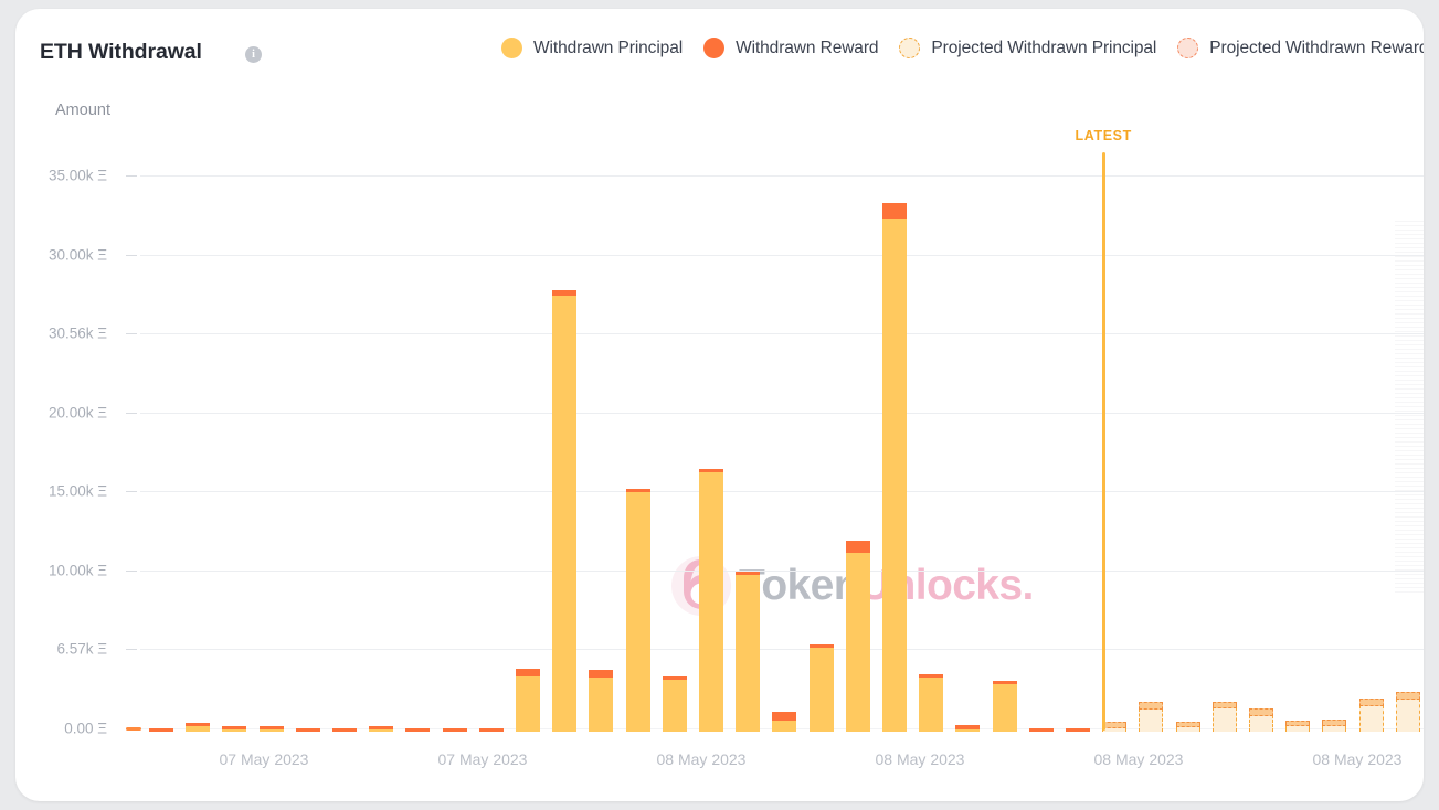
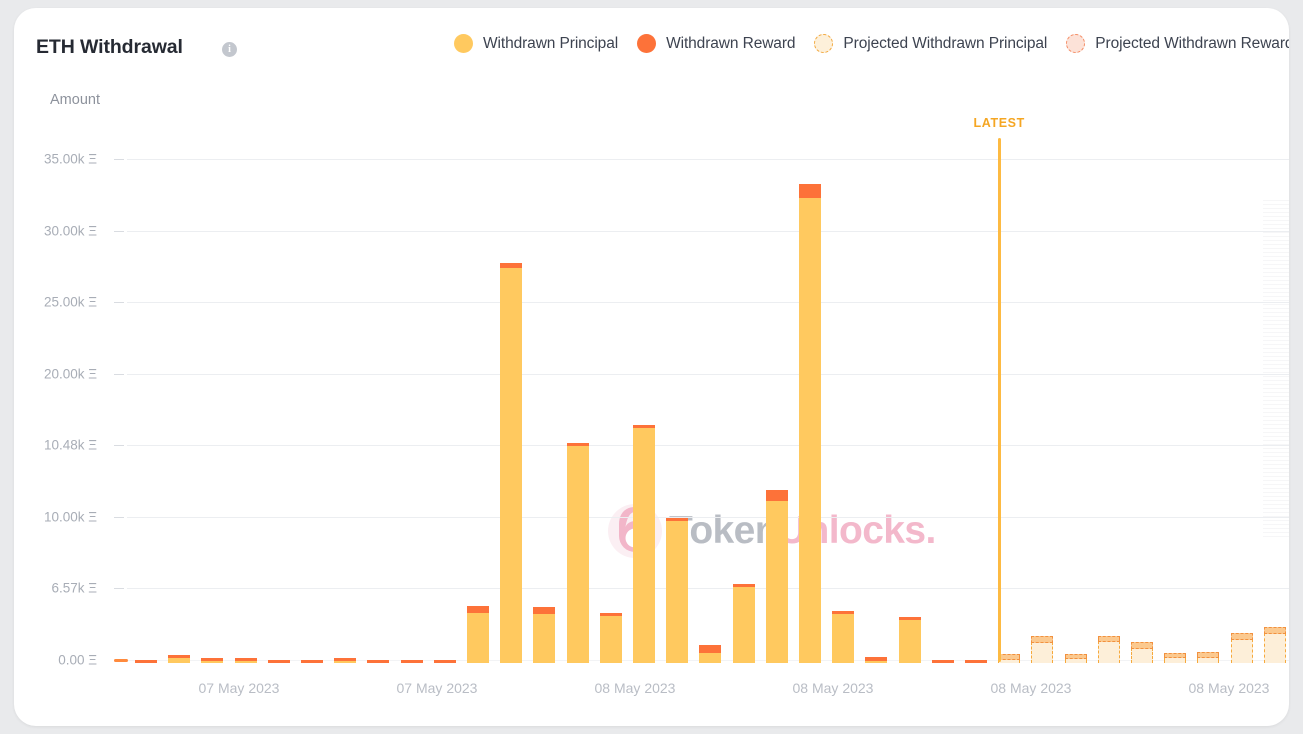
  ETH Withdrawal
  i
  Withdrawn Principal
  Withdrawn Reward
  Projected Withdrawn Principal
  Projected Withdrawn Rewar
  Amount
  oke Ulocks.
  0.00 Ξ
  6.57k Ξ
  10.00k Ξ
- 15.00k Ξ
+ 10.48k Ξ
  20.00k Ξ
- 30.56k Ξ
+ 25.00k Ξ
  30.00k Ξ
  35.00k Ξ
  LATEST
  07 May 2023
  07 May 2023
  08 May 2023
  08 May 2023
  08 May 2023
  08 May 2023
